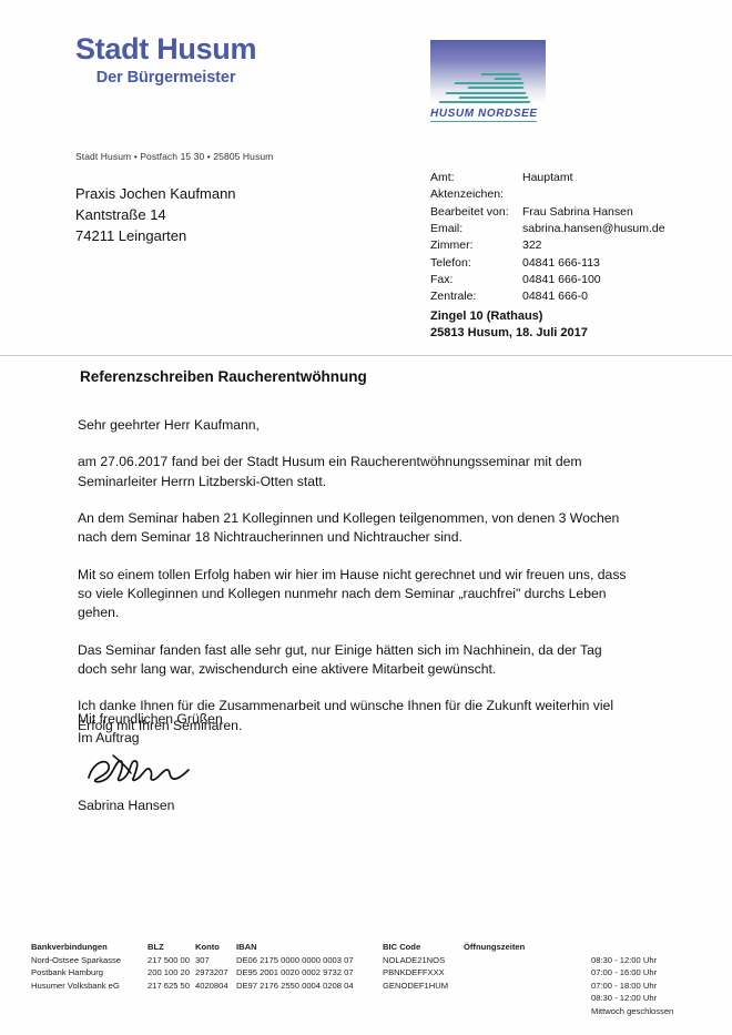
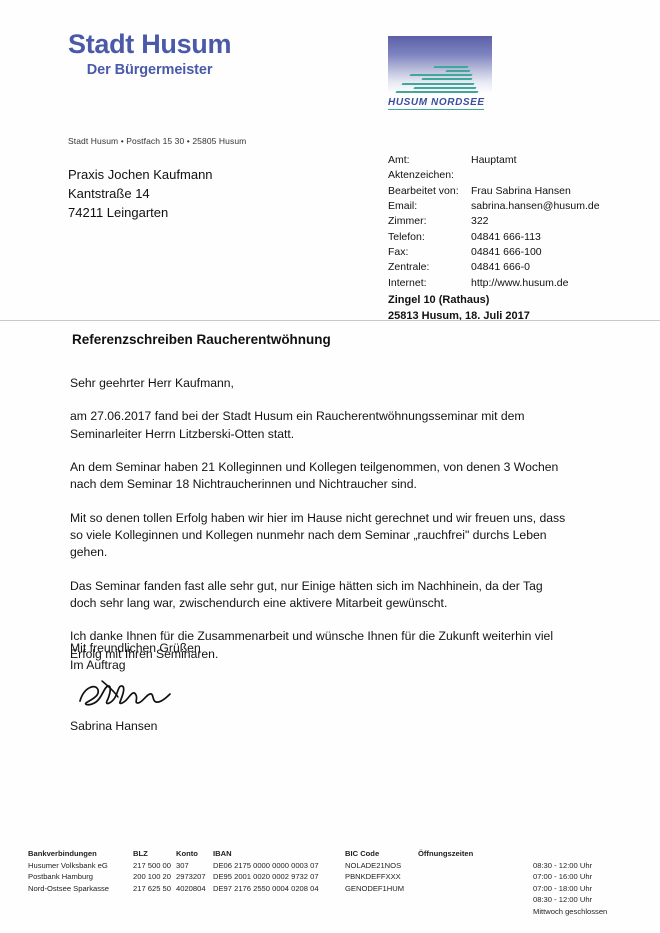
  Stadt Husum
  Der Bürgermeister
  HUSUM NORDSEE
  Stadt Husum • Postfach 15 30 • 25805 Husum
  Praxis Jochen Kaufmann
  Kantstraße 14
  74211 Leingarten
  Amt:	Hauptamt
  Aktenzeichen:
  Bearbeitet von:	Frau Sabrina Hansen
  Email:	sabrina.hansen@husum.de
  Zimmer:	322
  Telefon:	04841 666-113
  Fax:	04841 666-100
  Zentrale:	04841 666-0
+ Internet:	http://www.husum.de
  Zingel 10 (Rathaus)
  25813 Husum, 18. Juli 2017
  Referenzschreiben Raucherentwöhnung
  Sehr geehrter Herr Kaufmann,
  am 27.06.2017 fand bei der Stadt Husum ein Raucherentwöhnungsseminar mit dem Seminarleiter Herrn Litzberski-Otten statt.
  An dem Seminar haben 21 Kolleginnen und Kollegen teilgenommen, von denen 3 Wochen nach dem Seminar 18 Nichtraucherinnen und Nichtraucher sind.
- Mit so einem tollen Erfolg haben wir hier im Hause nicht gerechnet und wir freuen uns, dass so viele Kolleginnen und Kollegen nunmehr nach dem Seminar „rauchfrei" durchs Leben gehen.
+ Mit so denen tollen Erfolg haben wir hier im Hause nicht gerechnet und wir freuen uns, dass so viele Kolleginnen und Kollegen nunmehr nach dem Seminar „rauchfrei" durchs Leben gehen.
  Das Seminar fanden fast alle sehr gut, nur Einige hätten sich im Nachhinein, da der Tag doch sehr lang war, zwischendurch eine aktivere Mitarbeit gewünscht.
  Ich danke Ihnen für die Zusammenarbeit und wünsche Ihnen für die Zukunft weiterhin viel Erfolg mit Ihren Seminaren.
  Mit freundlichen Grüßen
  Im Auftrag
  Sabrina Hansen
  Bankverbindungen
- Nord-Ostsee Sparkasse
+ Husumer Volksbank eG
  Postbank Hamburg
- Husumer Volksbank eG
+ Nord-Ostsee Sparkasse
  BLZ
  217 500 00
  200 100 20
  217 625 50
  Konto
  307
  2973207
  4020804
  IBAN
  DE06 2175 0000 0000 0003 07
  DE95 2001 0020 0002 9732 07
  DE97 2176 2550 0004 0208 04
  BIC Code
  NOLADE21NOS
  PBNKDEFFXXX
  GENODEF1HUM
  Öffnungszeiten
  08:30 - 12:00 Uhr
  07:00 - 16:00 Uhr
  07:00 - 18:00 Uhr
  08:30 - 12:00 Uhr
  Mittwoch geschlossen
